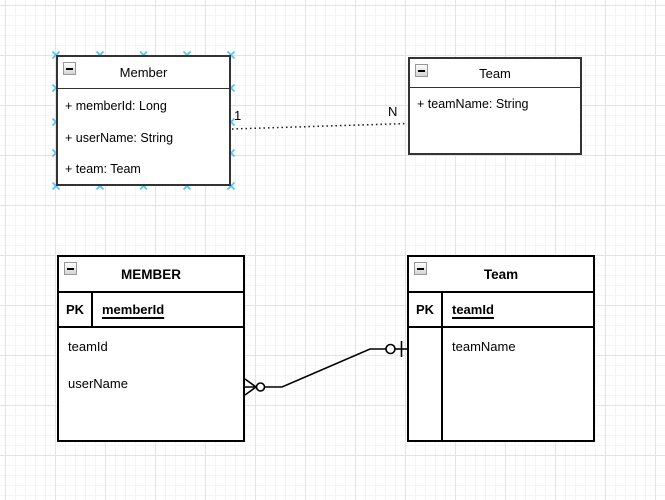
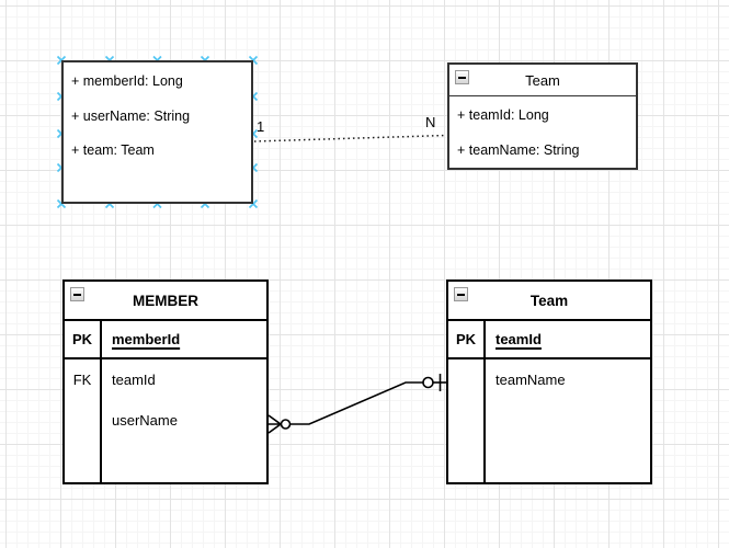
- Member
  + memberId: Long
  + userName: String
  + team: Team
  Team
+ + teamId: Long
  + teamName: String
  1
  N
  MEMBER
  PK
  memberId
+ FK
  teamId
  userName
  Team
  PK
  teamId
  teamName
